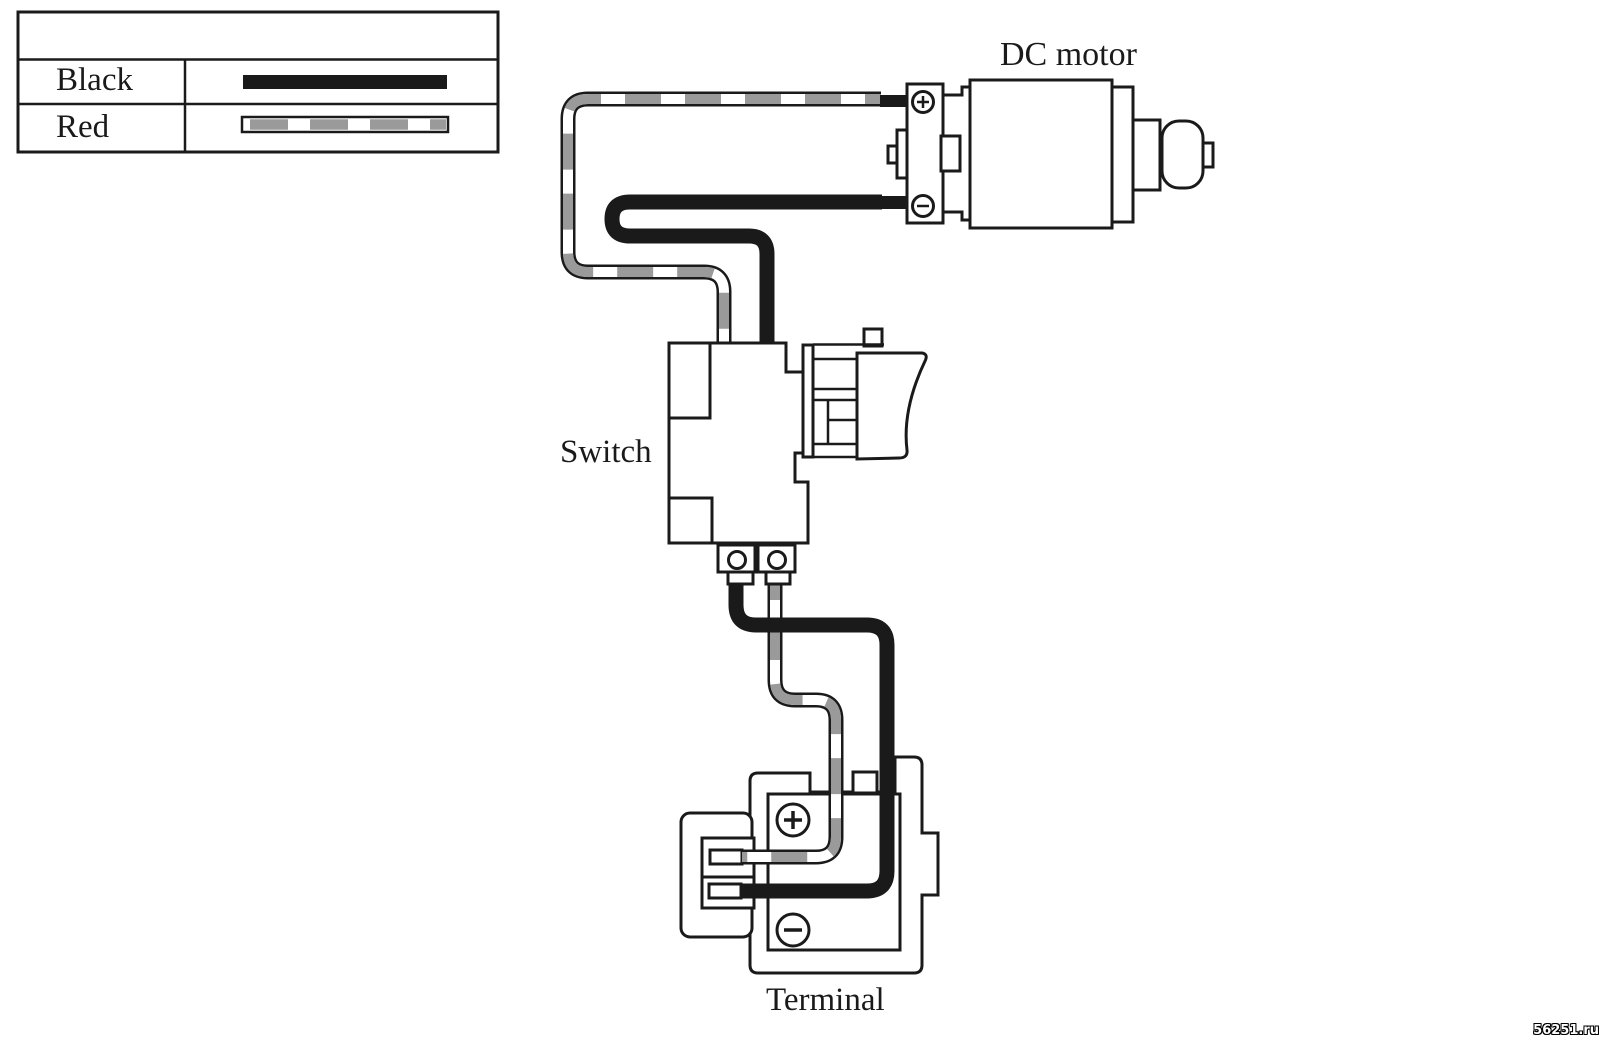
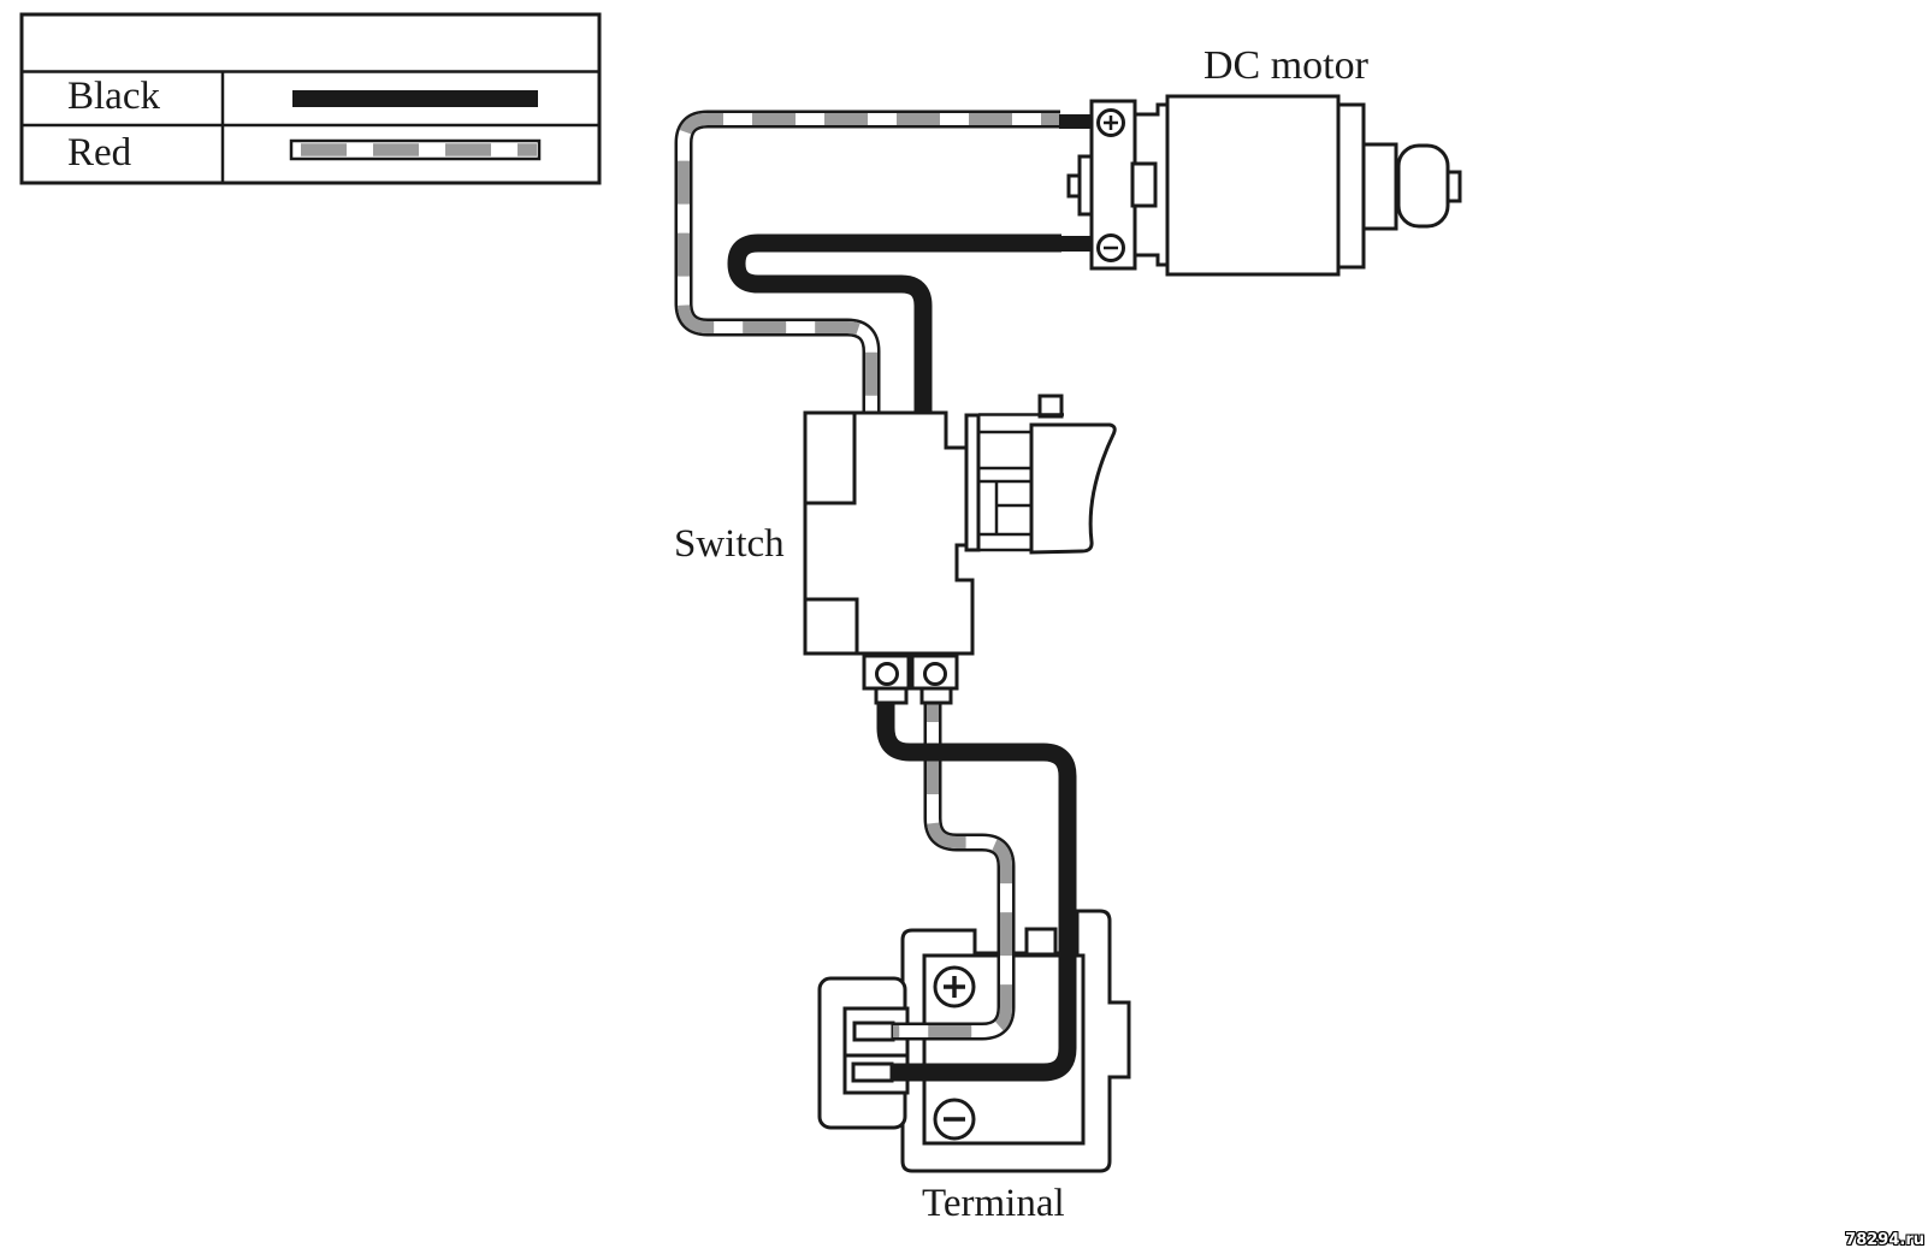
  Black
  Red
  DC motor
  Switch
  Terminal
- 56251.ru
+ 78294.ru
